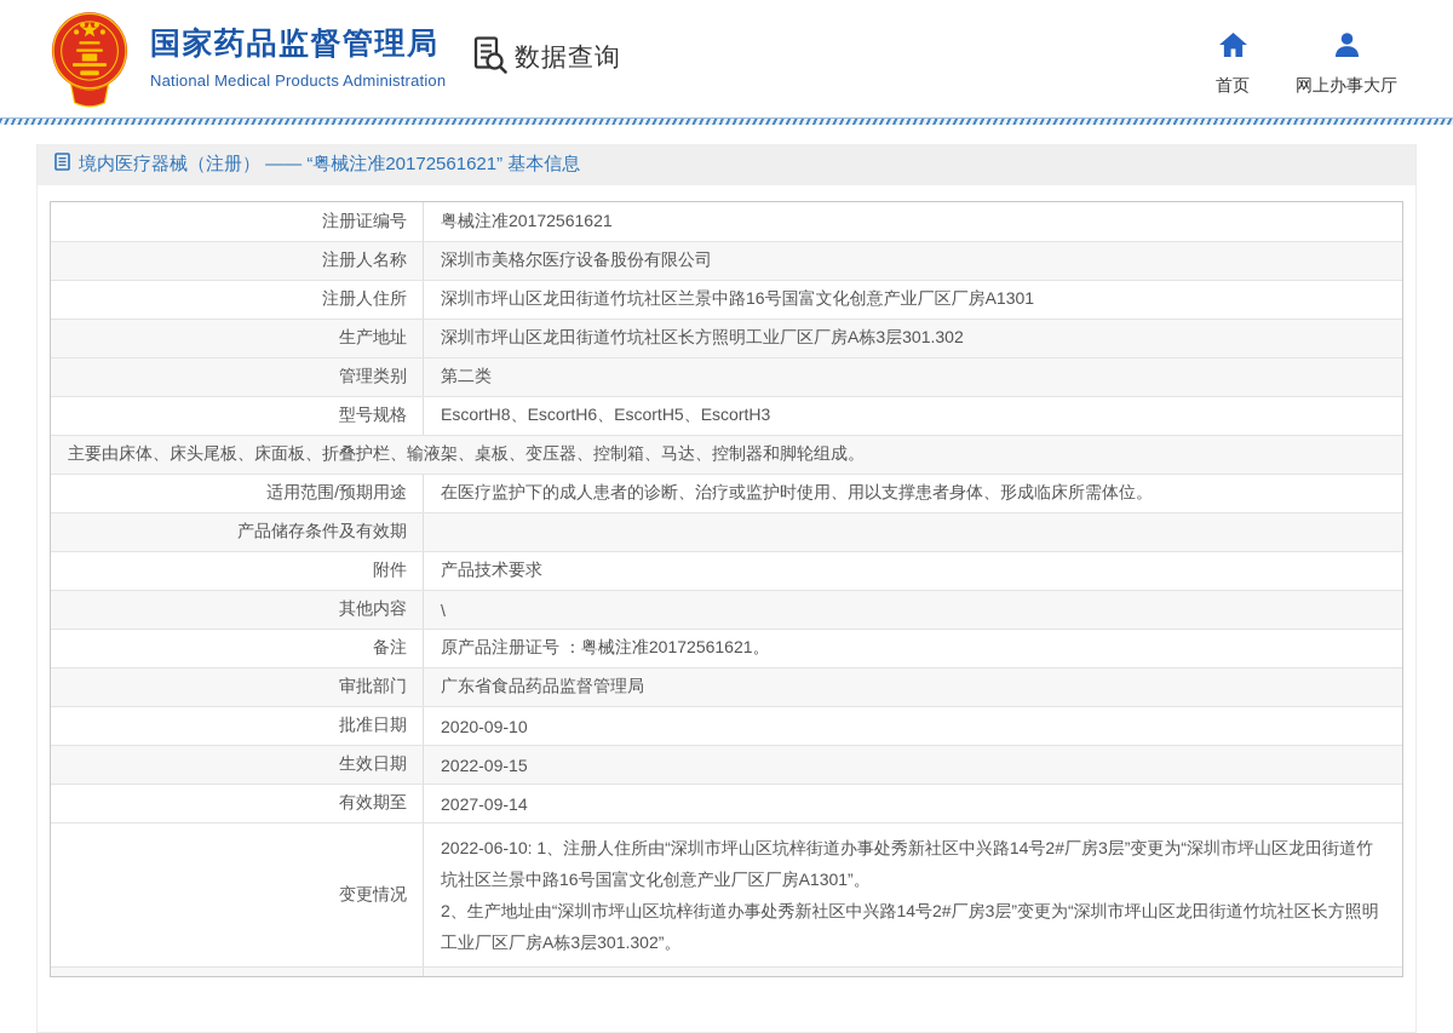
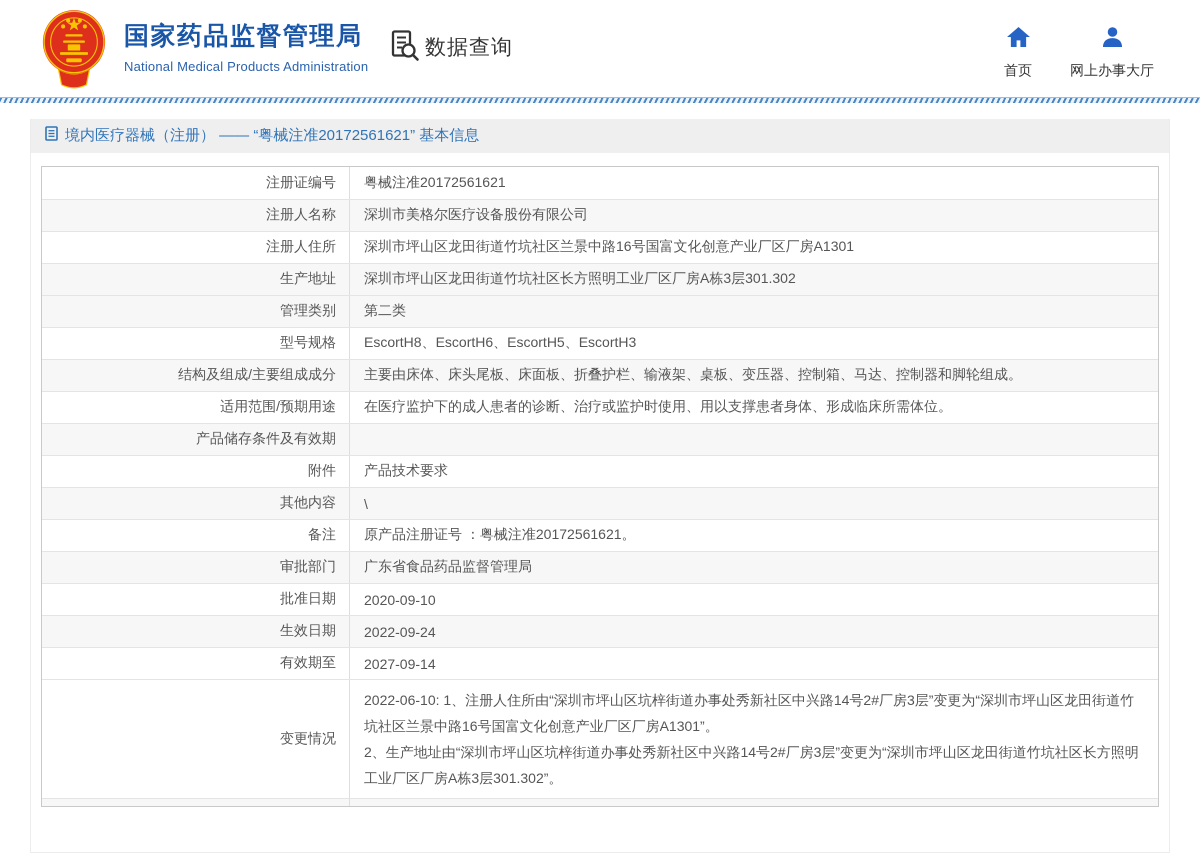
  国家药品监督管理局
  National Medical Products Administration
  数据查询
  首页
  网上办事大厅
  境内医疗器械（注册） —— “粤械注准20172561621” 基本信息
  注册证编号
  粤械注准20172561621
  注册人名称
  深圳市美格尔医疗设备股份有限公司
  注册人住所
  深圳市坪山区龙田街道竹坑社区兰景中路16号国富文化创意产业厂区厂房A1301
  生产地址
  深圳市坪山区龙田街道竹坑社区长方照明工业厂区厂房A栋3层301.302
  管理类别
  第二类
  型号规格
  EscortH8、EscortH6、EscortH5、EscortH3
+ 结构及组成/主要组成成分
  主要由床体、床头尾板、床面板、折叠护栏、输液架、桌板、变压器、控制箱、马达、控制器和脚轮组成。
  适用范围/预期用途
  在医疗监护下的成人患者的诊断、治疗或监护时使用、用以支撑患者身体、形成临床所需体位。
  产品储存条件及有效期
  附件
  产品技术要求
  其他内容
  \
  备注
  原产品注册证号 ：粤械注准20172561621。
  审批部门
  广东省食品药品监督管理局
  批准日期
  2020-09-10
  生效日期
- 2022-09-15
+ 2022-09-24
  有效期至
  2027-09-14
  变更情况
  2022-06-10: 1、注册人住所由“深圳市坪山区坑梓街道办事处秀新社区中兴路14号2#厂房3层”变更为“深圳市坪山区龙田街道竹坑社区兰景中路16号国富文化创意产业厂区厂房A1301”。
  2、生产地址由“深圳市坪山区坑梓街道办事处秀新社区中兴路14号2#厂房3层”变更为“深圳市坪山区龙田街道竹坑社区长方照明工业厂区厂房A栋3层301.302”。
